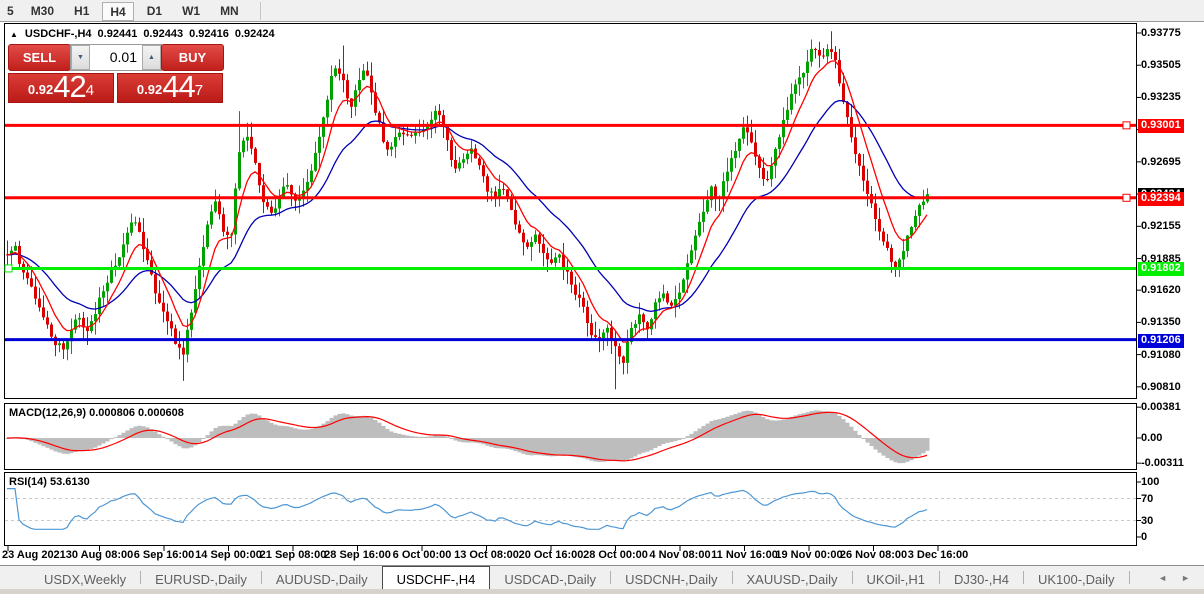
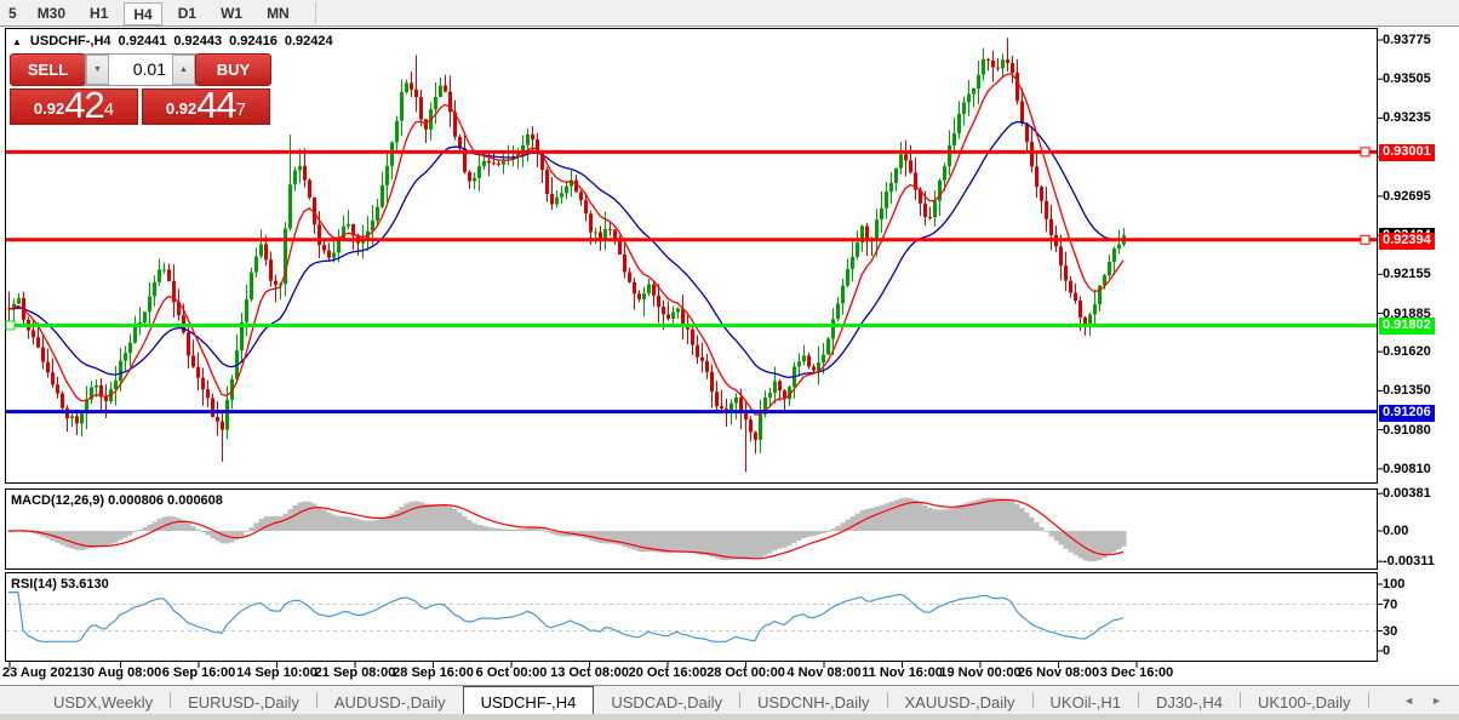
  5
  M30
  H1
  H4
  D1
  W1
  MN
  ▲
  USDCHF-,H4
  0.92441
  0.92443
  0.92416
  0.92424
  SELL
  0.01
  BUY
  0.92
  42
  4
  0.92
  44
  7
  MACD(12,26,9) 0.000806 0.000608
  RSI(14) 53.6130
  0.93775
  0.93505
  0.93235
  0.92695
  0.92155
  0.91885
  0.91620
  0.91350
  0.91080
  0.90810
  0.00381
  0.00
  -0.00311
  100
  70
  30
  0
  0.93001
  0.92394
  0.91802
  0.91206
  23 Aug 2021
  30 Aug 08:00
  6 Sep 16:00
- 14 Sep 00:00
+ 14 Sep 10:00
  21 Sep 08:00
  28 Sep 16:00
  6 Oct 00:00
  13 Oct 08:00
  20 Oct 16:00
  28 Oct 00:00
  4 Nov 08:00
  11 Nov 16:00
  19 Nov 00:00
  26 Nov 08:00
  3 Dec 16:00
  USDX,Weekly
  EURUSD-,Daily
  AUDUSD-,Daily
  USDCHF-,H4
  USDCAD-,Daily
  USDCNH-,Daily
  XAUUSD-,Daily
  UKOil-,H1
  DJ30-,H4
  UK100-,Daily
  ◄
  ►
